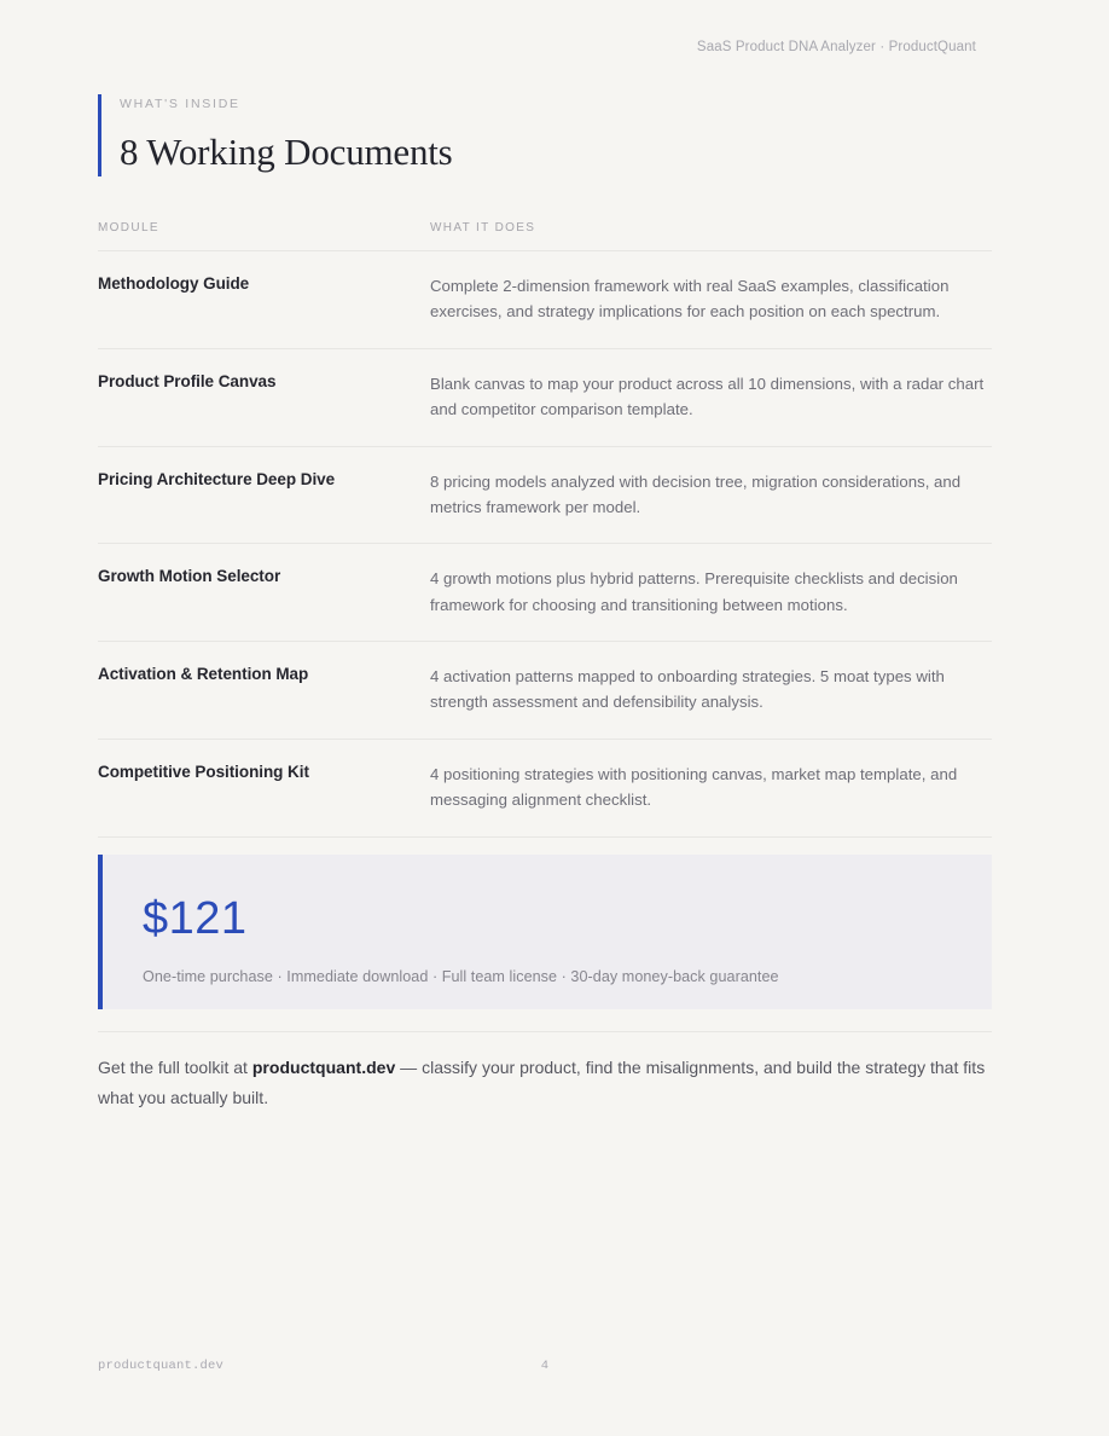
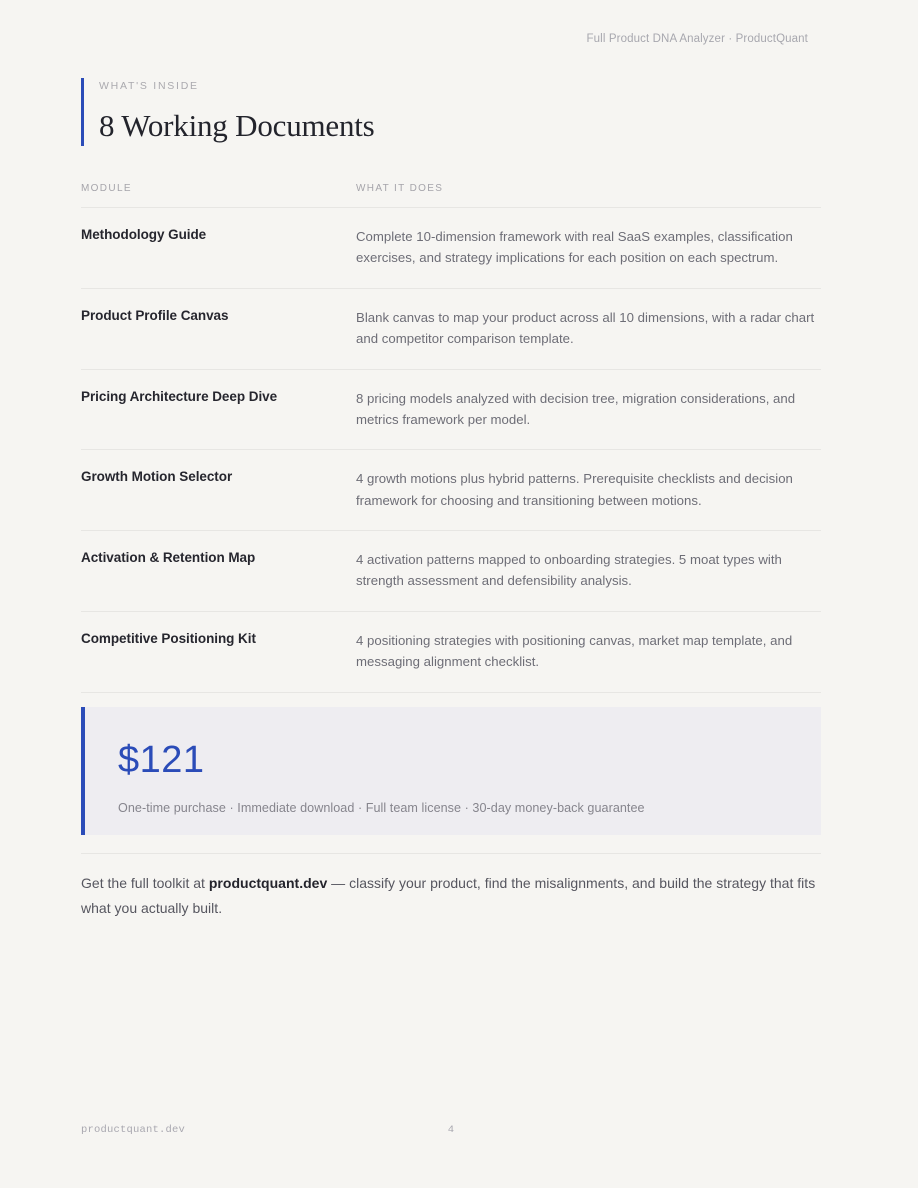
- SaaS Product DNA Analyzer · ProductQuant
+ Full Product DNA Analyzer · ProductQuant
  WHAT'S INSIDE
  8 Working Documents
  MODULE	WHAT IT DOES
- Methodology Guide	Complete 2-dimension framework with real SaaS examples, classification exercises, and strategy implications for each position on each spectrum.
+ Methodology Guide	Complete 10-dimension framework with real SaaS examples, classification exercises, and strategy implications for each position on each spectrum.
  Product Profile Canvas	Blank canvas to map your product across all 10 dimensions, with a radar chart and competitor comparison template.
  Pricing Architecture Deep Dive	8 pricing models analyzed with decision tree, migration considerations, and metrics framework per model.
  Growth Motion Selector	4 growth motions plus hybrid patterns. Prerequisite checklists and decision framework for choosing and transitioning between motions.
  Activation & Retention Map	4 activation patterns mapped to onboarding strategies. 5 moat types with strength assessment and defensibility analysis.
  Competitive Positioning Kit	4 positioning strategies with positioning canvas, market map template, and messaging alignment checklist.
  $121
  One-time purchase · Immediate download · Full team license · 30-day money-back guarantee
  Get the full toolkit at productquant.dev — classify your product, find the misalignments, and build the strategy that fits what you actually built.
  productquant.dev
  4
